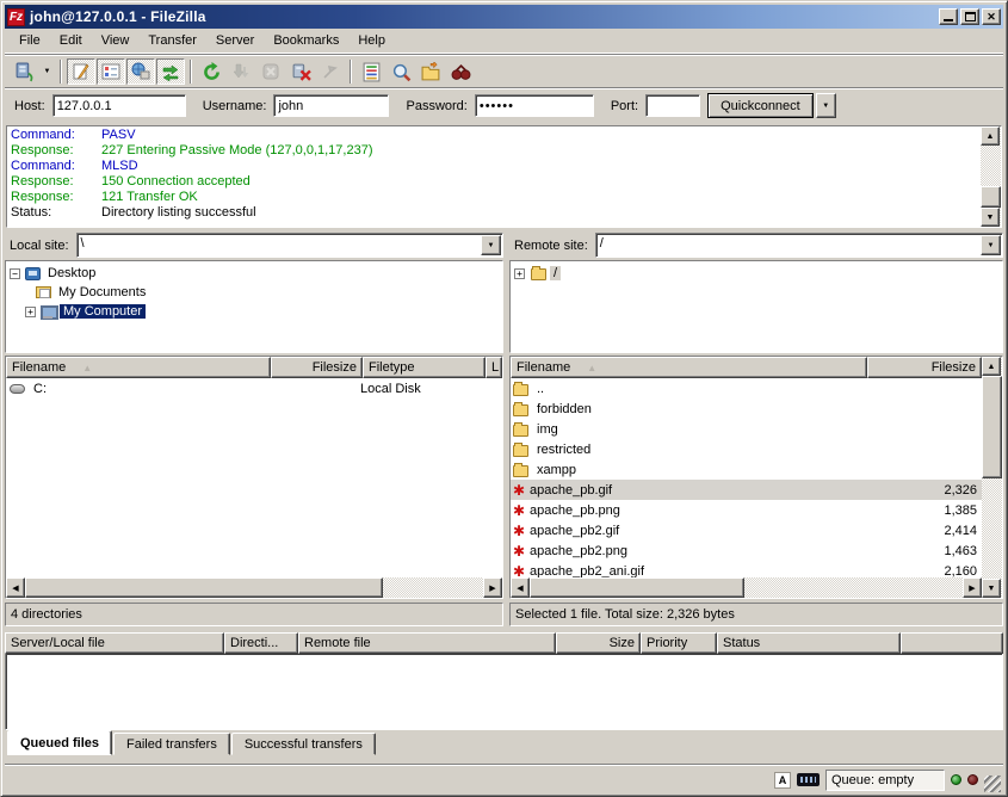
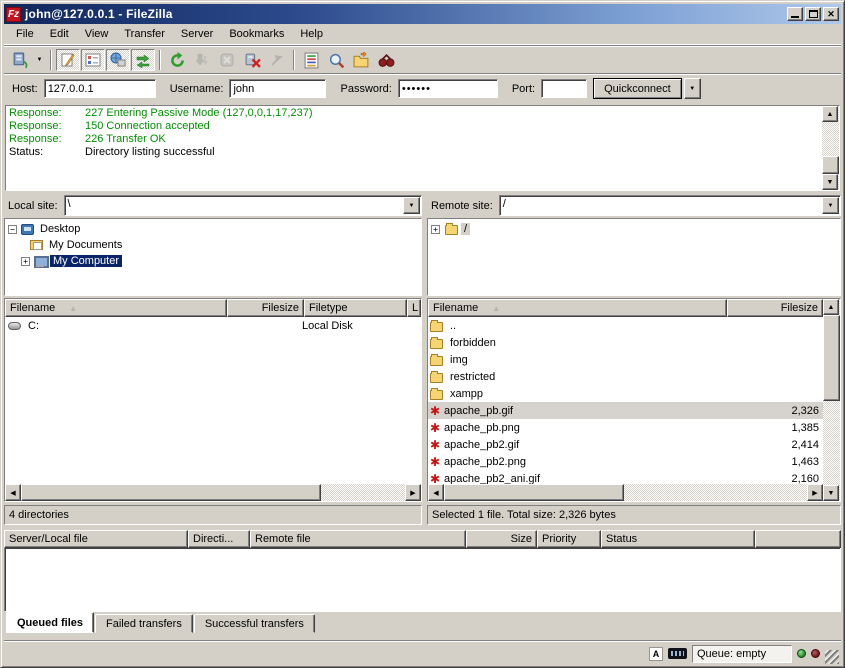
  Fz
  john@127.0.0.1 - FileZilla
  ✕
  File
  Edit
  View
  Transfer
  Server
  Bookmarks
  Help
  Host:
  127.0.0.1
  Username:
  john
  Password:
  ••••••
  Port:
  Quickconnect
- Command: PASV
  Response: 227 Entering Passive Mode (127,0,0,1,17,237)
- Command: MLSD
  Response: 150 Connection accepted
- Response: 121 Transfer OK
+ Response: 226 Transfer OK
  Status: Directory listing successful
  Local site:
  \
  −
  Desktop
  My Documents
  +
  My Computer
  Filename
  ▲
  Filesize
  Filetype
  L
  C:
  Local Disk
  4 directories
  Remote site:
  /
  +
  /
  Filename
  ▲
  Filesize
  ..
  forbidden
  img
  restricted
  xampp
  ✱
  apache_pb.gif
  2,326
  ✱
  apache_pb.png
  1,385
  ✱
  apache_pb2.gif
  2,414
  ✱
  apache_pb2.png
  1,463
  ✱
  apache_pb2_ani.gif
  2,160
  Selected 1 file. Total size: 2,326 bytes
  Server/Local file
  Directi...
  Remote file
  Size
  Priority
  Status
  Queued files
  Failed transfers
  Successful transfers
  A
  Queue: empty
